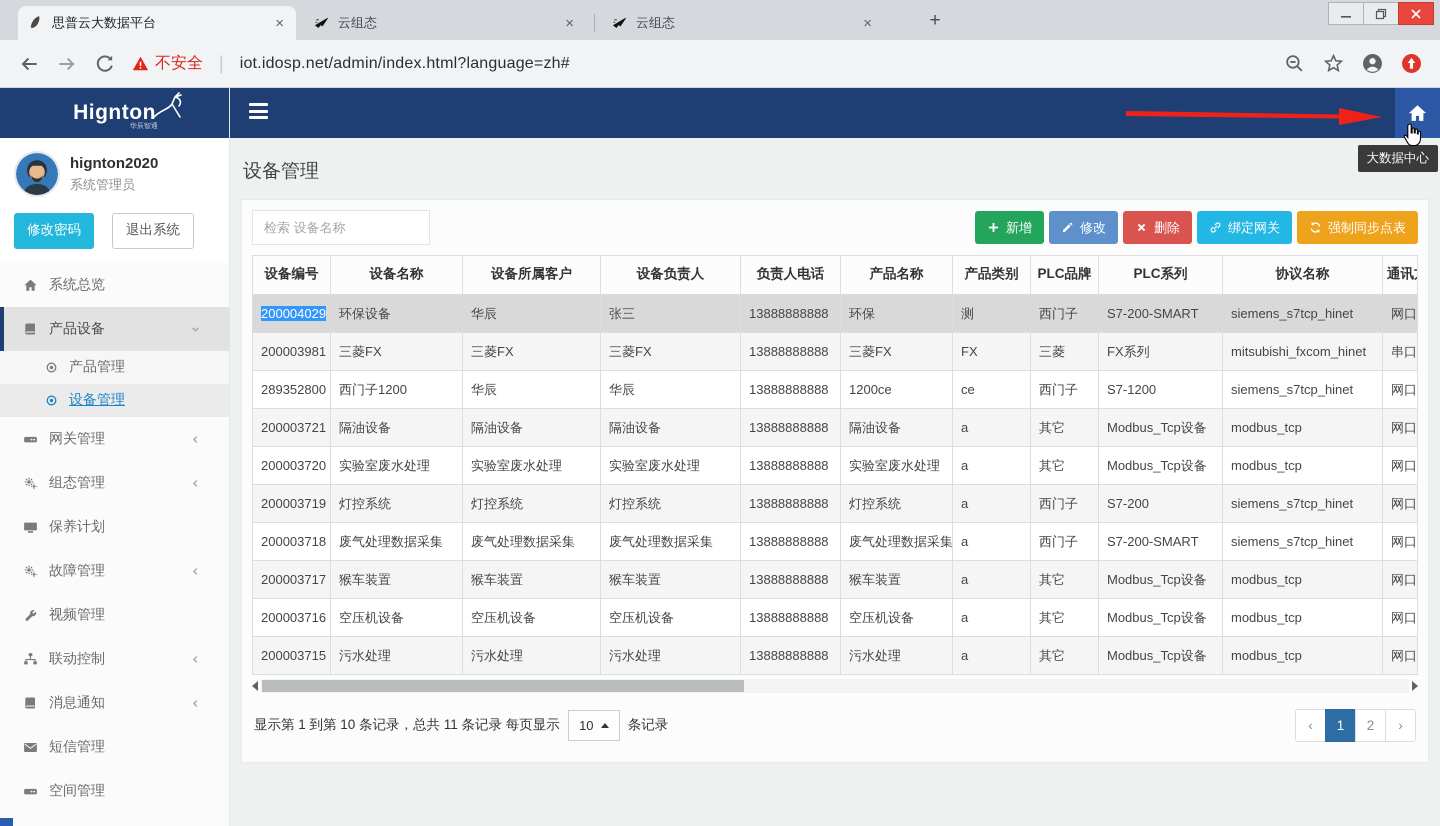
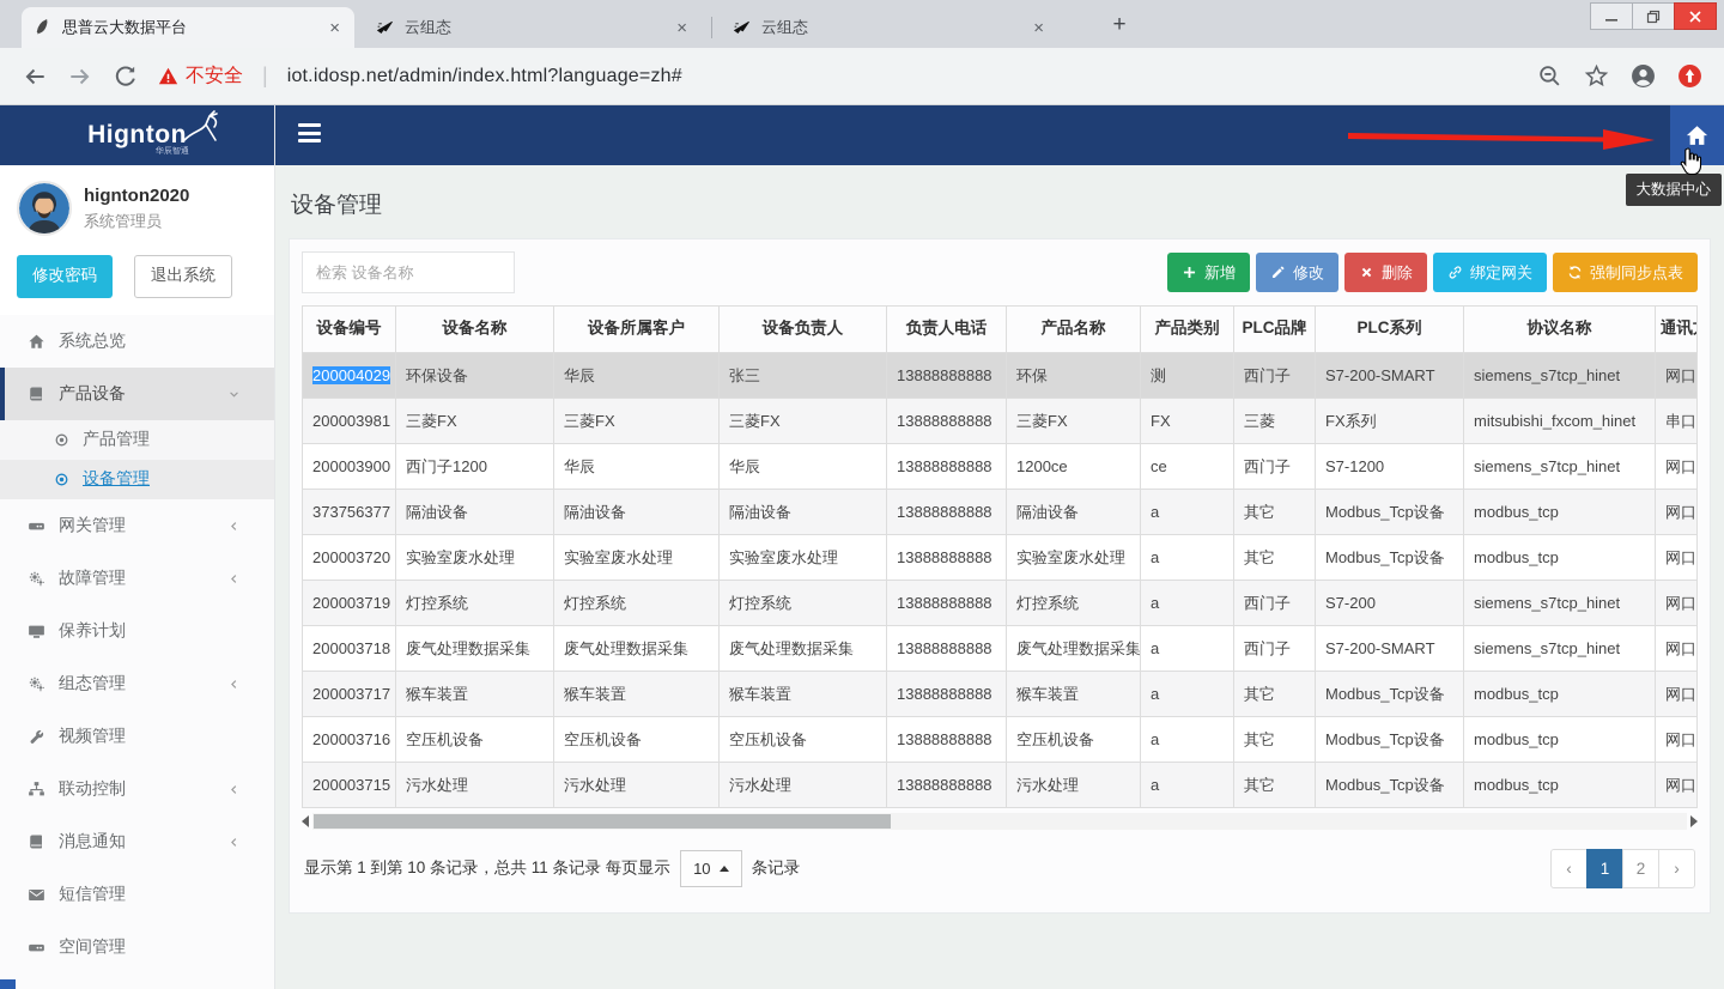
  思普云大数据平台
  ×
  云组态
  ×
  云组态
  ×
  +
  不安全
  |
  iot.idosp.net/admin/index.html?language=zh#
  Hignton
  hignton2020
  系统管理员
  修改密码
  退出系统
  系统总览
  产品设备
  产品管理
  设备管理
  网关管理
- 组态管理
+ 故障管理
  保养计划
- 故障管理
+ 组态管理
  视频管理
  联动控制
  消息通知
  短信管理
  空间管理
  大数据中心
  设备管理
  检索 设备名称
  新增
  修改
  删除
  绑定网关
  强制同步点表
  设备编号	设备名称	设备所属客户	设备负责人	负责人电话	产品名称	产品类别	PLC品牌	PLC系列	协议名称	通讯
  200004029	环保设备	华辰	张三	13888888888	环保	测	西门子	S7-200-SMART	siemens_s7tcp_hinet	网口
  200003981	三菱FX	三菱FX	三菱FX	13888888888	三菱FX	FX	三菱	FX系列	mitsubishi_fxcom_hinet	串口
- 289352800	西门子1200	华辰	华辰	13888888888	1200ce	ce	西门子	S7-1200	siemens_s7tcp_hinet	网口
+ 200003900	西门子1200	华辰	华辰	13888888888	1200ce	ce	西门子	S7-1200	siemens_s7tcp_hinet	网口
- 200003721	隔油设备	隔油设备	隔油设备	13888888888	隔油设备	a	其它	Modbus_Tcp设备	modbus_tcp	网口
+ 373756377	隔油设备	隔油设备	隔油设备	13888888888	隔油设备	a	其它	Modbus_Tcp设备	modbus_tcp	网口
  200003720	实验室废水处理	实验室废水处理	实验室废水处理	13888888888	实验室废水处理	a	其它	Modbus_Tcp设备	modbus_tcp	网口
  200003719	灯控系统	灯控系统	灯控系统	13888888888	灯控系统	a	西门子	S7-200	siemens_s7tcp_hinet	网口
  200003718	废气处理数据采集	废气处理数据采集	废气处理数据采集	13888888888	废气处理数据采集	a	西门子	S7-200-SMART	siemens_s7tcp_hinet	网口
  200003717	猴车装置	猴车装置	猴车装置	13888888888	猴车装置	a	其它	Modbus_Tcp设备	modbus_tcp	网口
  200003716	空压机设备	空压机设备	空压机设备	13888888888	空压机设备	a	其它	Modbus_Tcp设备	modbus_tcp	网口
  200003715	污水处理	污水处理	污水处理	13888888888	污水处理	a	其它	Modbus_Tcp设备	modbus_tcp	网口
  显示第 1 到第 10 条记录，总共 11 条记录 每页显示
  10
  条记录
  ‹
  1
  2
  ›
